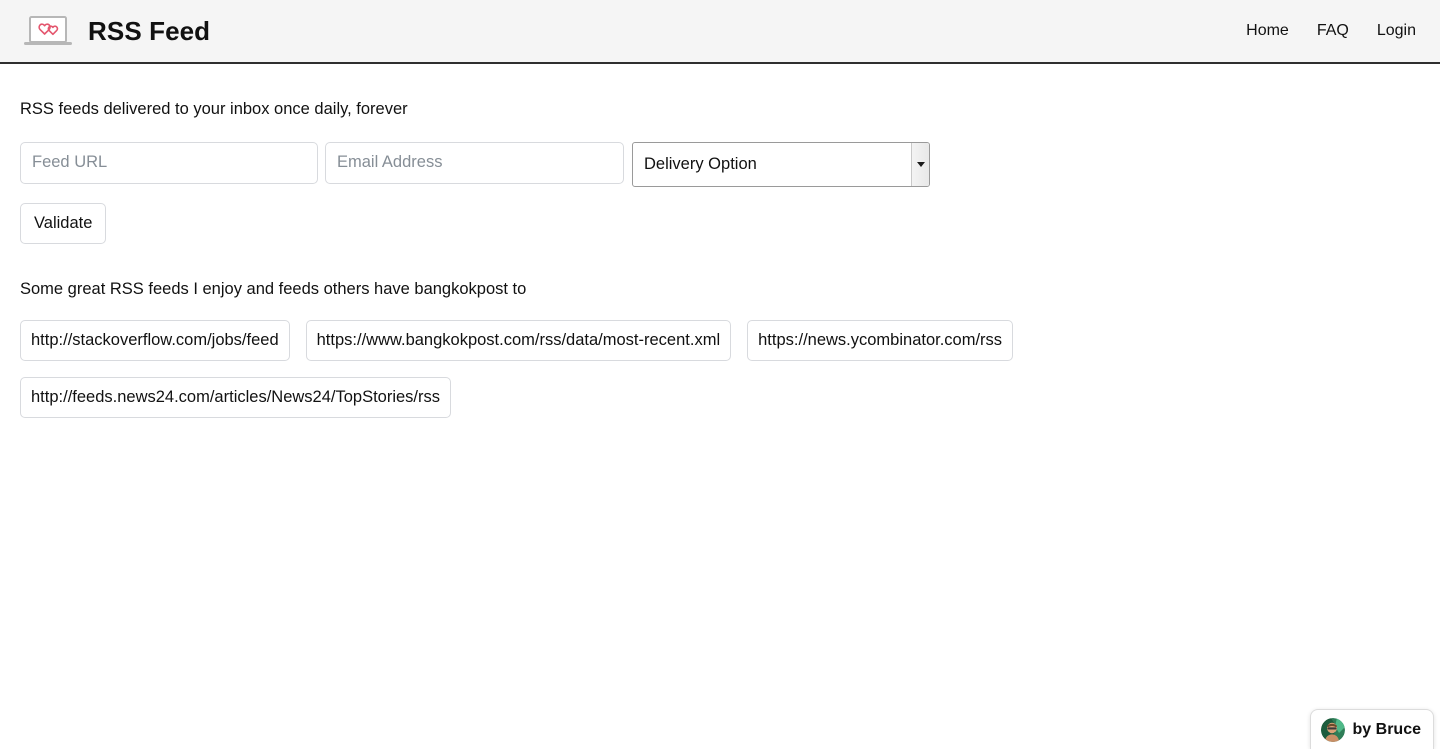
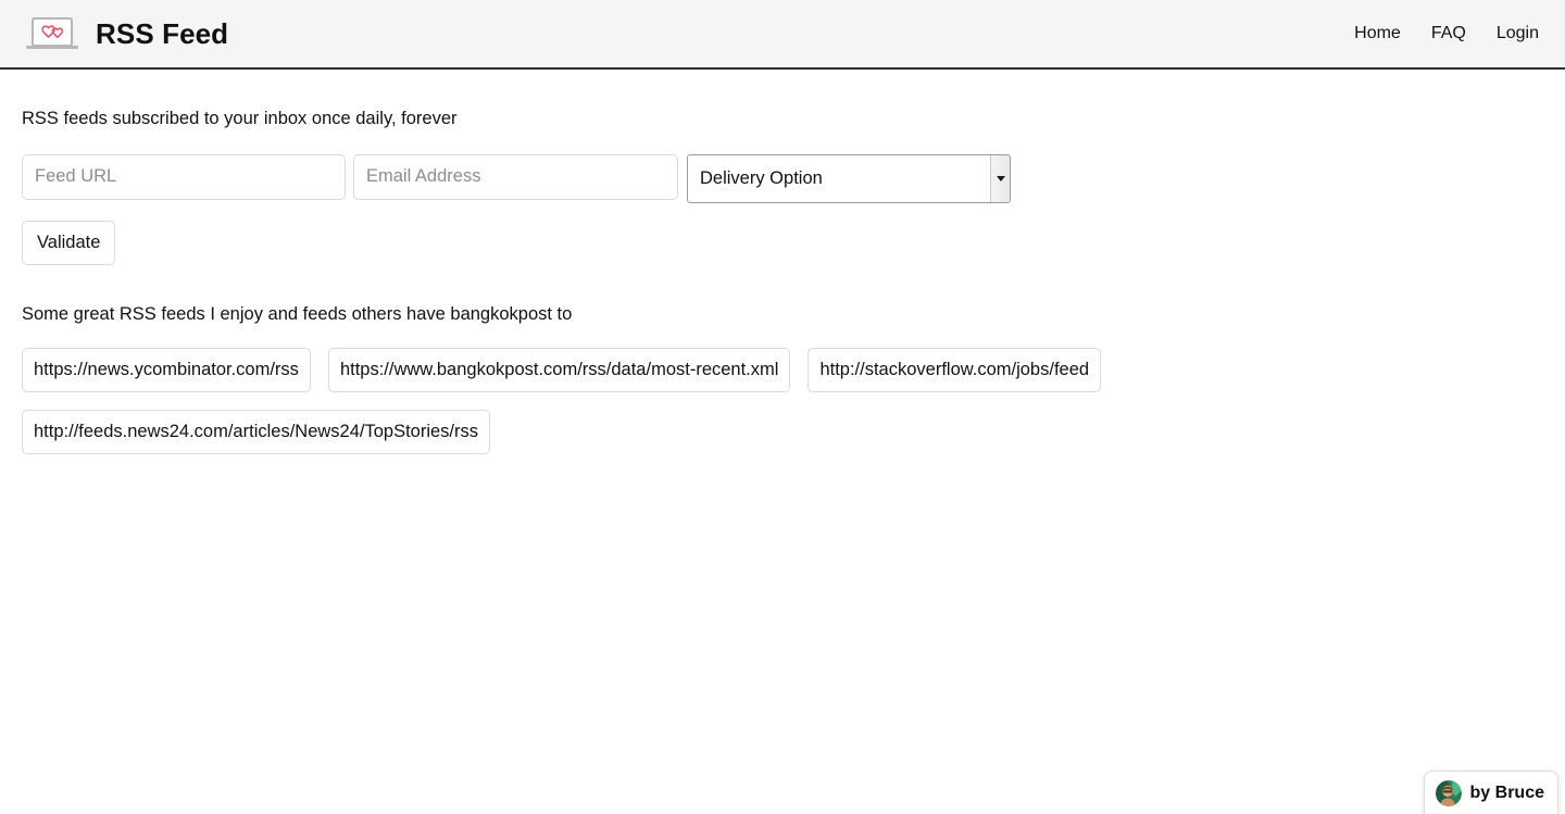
  RSS Feed
  Home
  FAQ
  Login
- RSS feeds delivered to your inbox once daily, forever
+ RSS feeds subscribed to your inbox once daily, forever
  Feed URL
  Email Address
  Delivery Option
  Validate
  Some great RSS feeds I enjoy and feeds others have bangkokpost to
- http://stackoverflow.com/jobs/feed
+ https://news.ycombinator.com/rss
  https://www.bangkokpost.com/rss/data/most-recent.xml
- https://news.ycombinator.com/rss
+ http://stackoverflow.com/jobs/feed
  http://feeds.news24.com/articles/News24/TopStories/rss
  by Bruce
